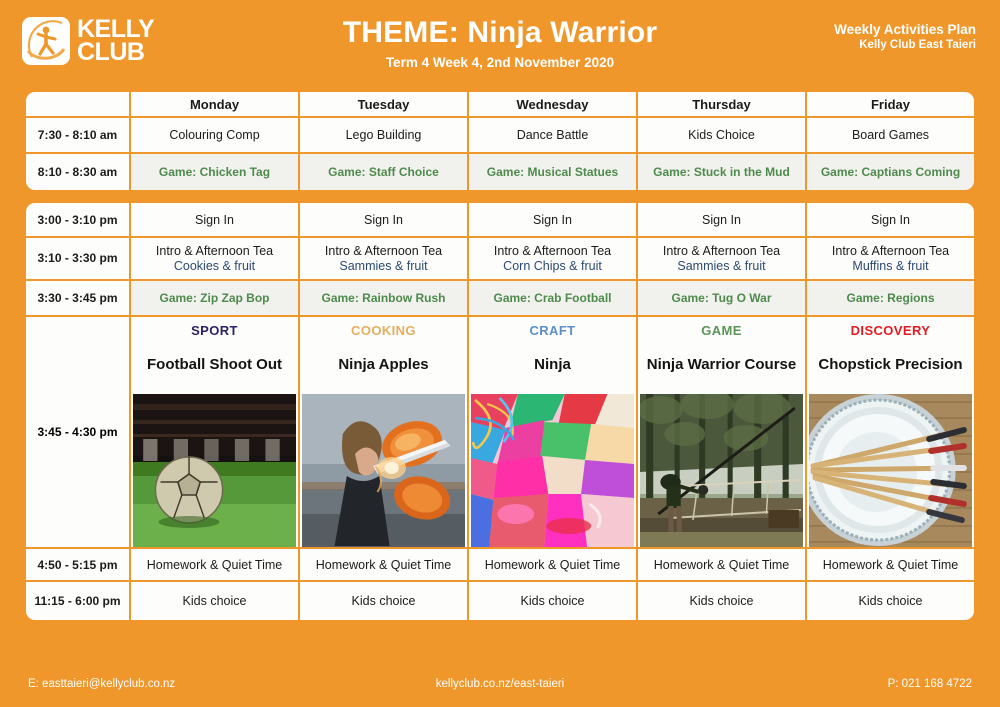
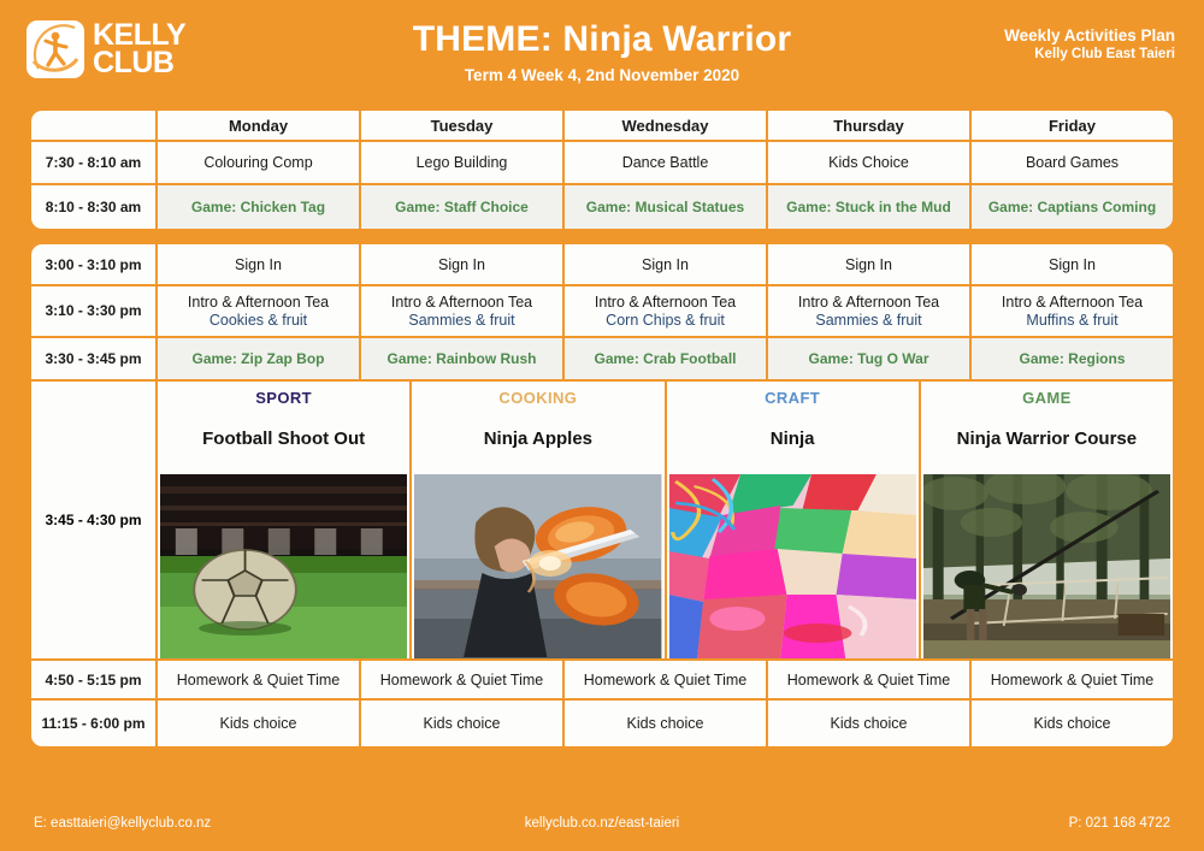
  KELLY
  CLUB
  THEME: Ninja Warrior
  Term 4 Week 4, 2nd November 2020
  Weekly Activities Plan
  Kelly Club East Taieri
  Monday
  Tuesday
  Wednesday
  Thursday
  Friday
  7:30 - 8:10 am
  Colouring Comp
  Lego Building
  Dance Battle
  Kids Choice
  Board Games
  8:10 - 8:30 am
  Game: Chicken Tag
  Game: Staff Choice
  Game: Musical Statues
  Game: Stuck in the Mud
  Game: Captians Coming
  3:00 - 3:10 pm
  Sign In
  Sign In
  Sign In
  Sign In
  Sign In
  3:10 - 3:30 pm
  Intro & Afternoon Tea
  Cookies & fruit
  Intro & Afternoon Tea
  Sammies & fruit
  Intro & Afternoon Tea
  Corn Chips & fruit
  Intro & Afternoon Tea
  Sammies & fruit
  Intro & Afternoon Tea
  Muffins & fruit
  3:30 - 3:45 pm
  Game: Zip Zap Bop
  Game: Rainbow Rush
  Game: Crab Football
  Game: Tug O War
  Game: Regions
  3:45 - 4:30 pm
  SPORT
  Football Shoot Out
  COOKING
  Ninja Apples
  CRAFT
  Ninja
  GAME
  Ninja Warrior Course
- DISCOVERY
- Chopstick Precision
  4:50 - 5:15 pm
  Homework & Quiet Time
  Homework & Quiet Time
  Homework & Quiet Time
  Homework & Quiet Time
  Homework & Quiet Time
  11:15 - 6:00 pm
  Kids choice
  Kids choice
  Kids choice
  Kids choice
  Kids choice
  E: easttaieri@kellyclub.co.nz
  kellyclub.co.nz/east-taieri
  P: 021 168 4722
